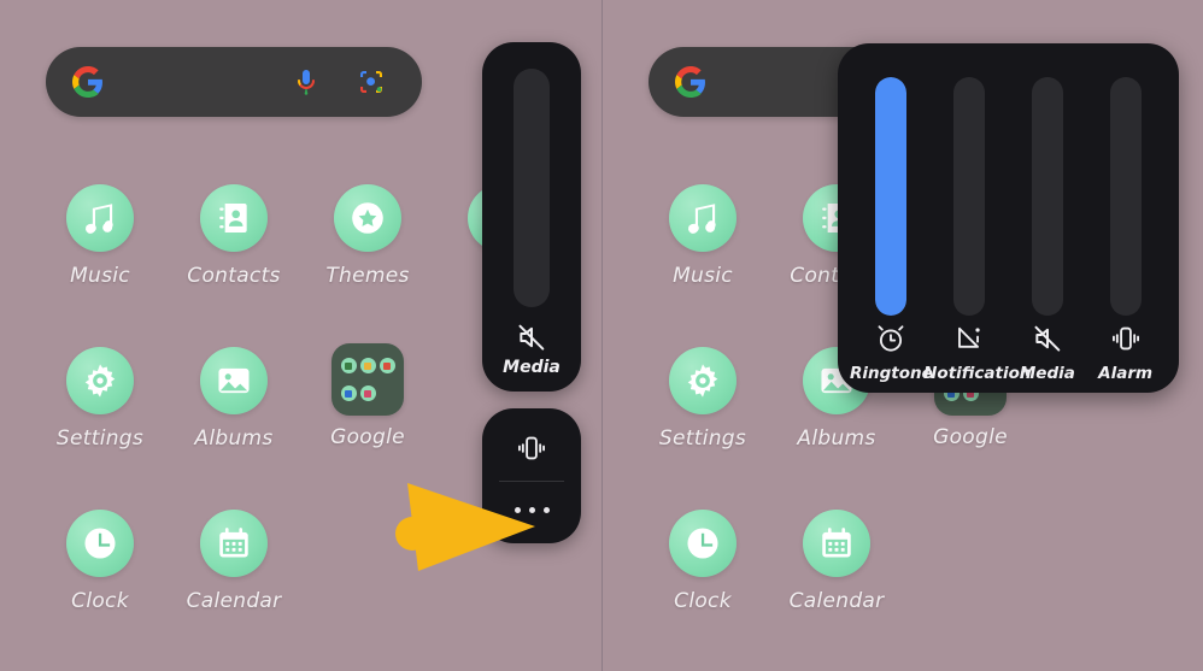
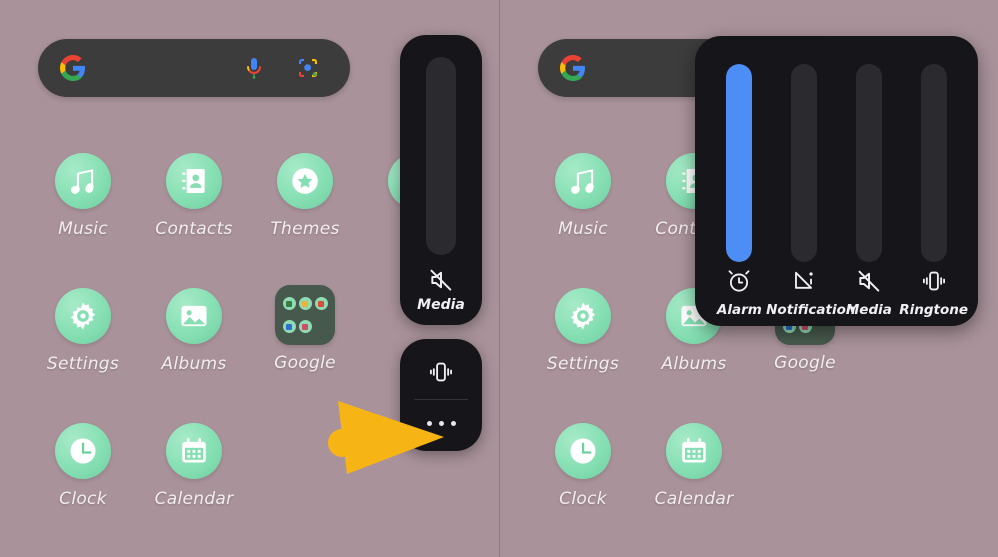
  Music
  Contacts
  Themes
  Settings
  Albums
  Google
  Clock
  Calendar
  Media
  Music
  Settings
  Albums
  Google
  Clock
  Calendar
- Ringtone
+ Alarm
  Notificatio
  Media
- Alarm
+ Ringtone
